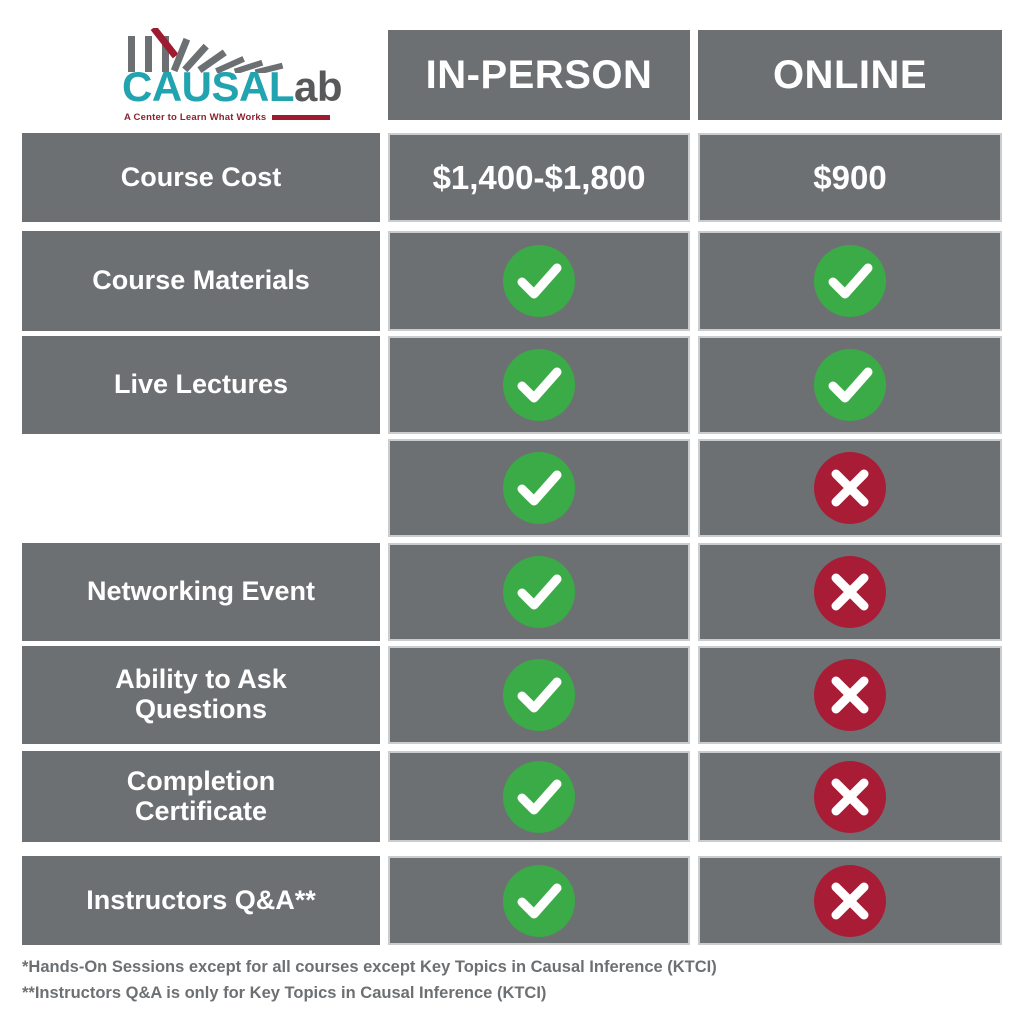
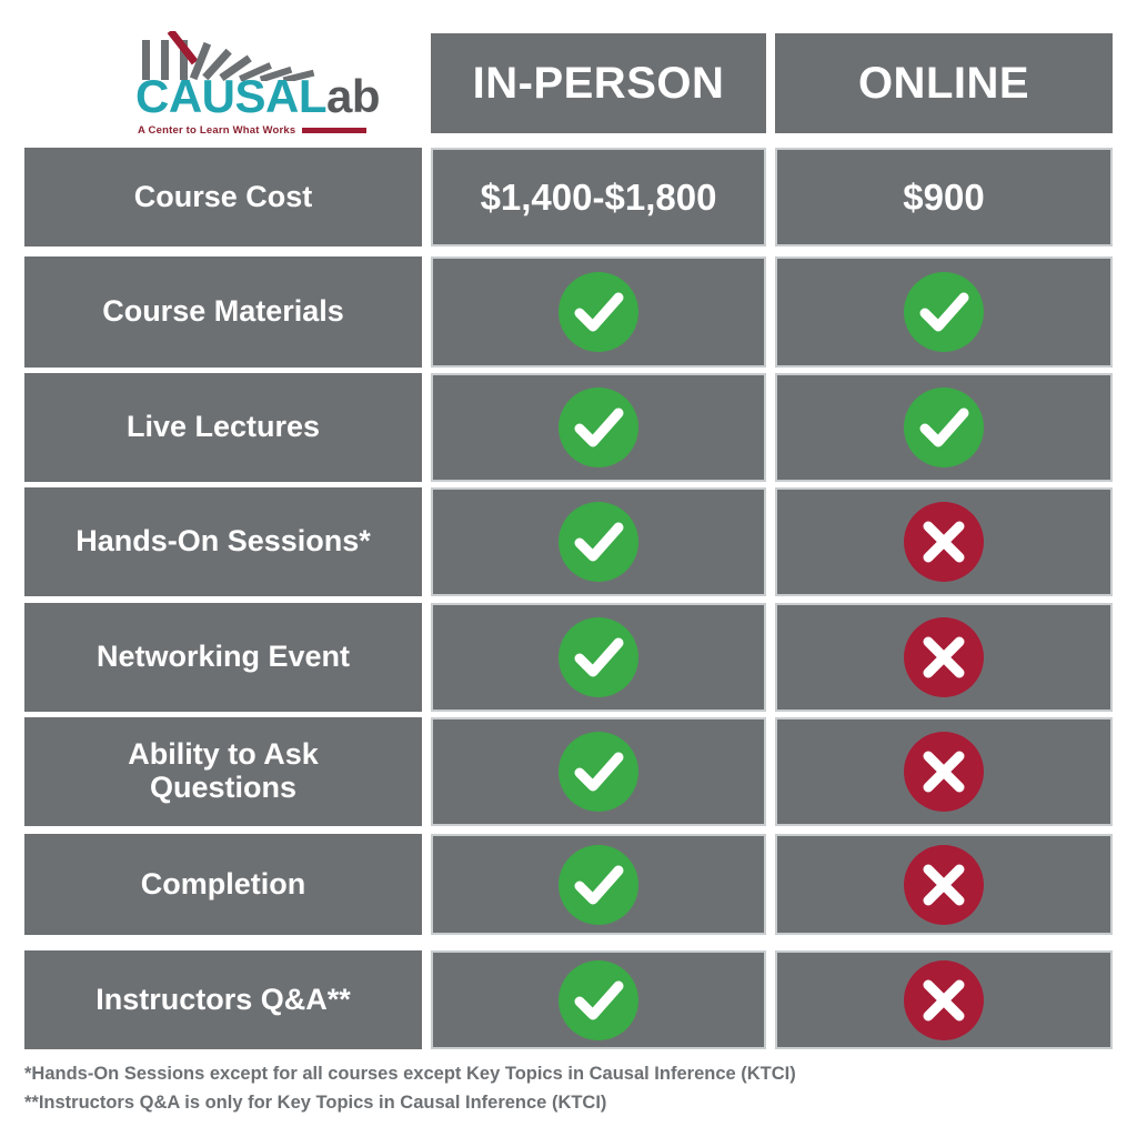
  CAUSALab
  A Center to Learn What Works
  IN-PERSON
  ONLINE
  Course Cost
  $1,400-$1,800
  $900
  Course Materials
  Live Lectures
+ Hands-On Sessions*
  Networking Event
  Ability to Ask
  Questions
  Completion
- Certificate
  Instructors Q&A**
  *Hands-On Sessions except for all courses except Key Topics in Causal Inference (KTCI)
  **Instructors Q&A is only for Key Topics in Causal Inference (KTCI)
